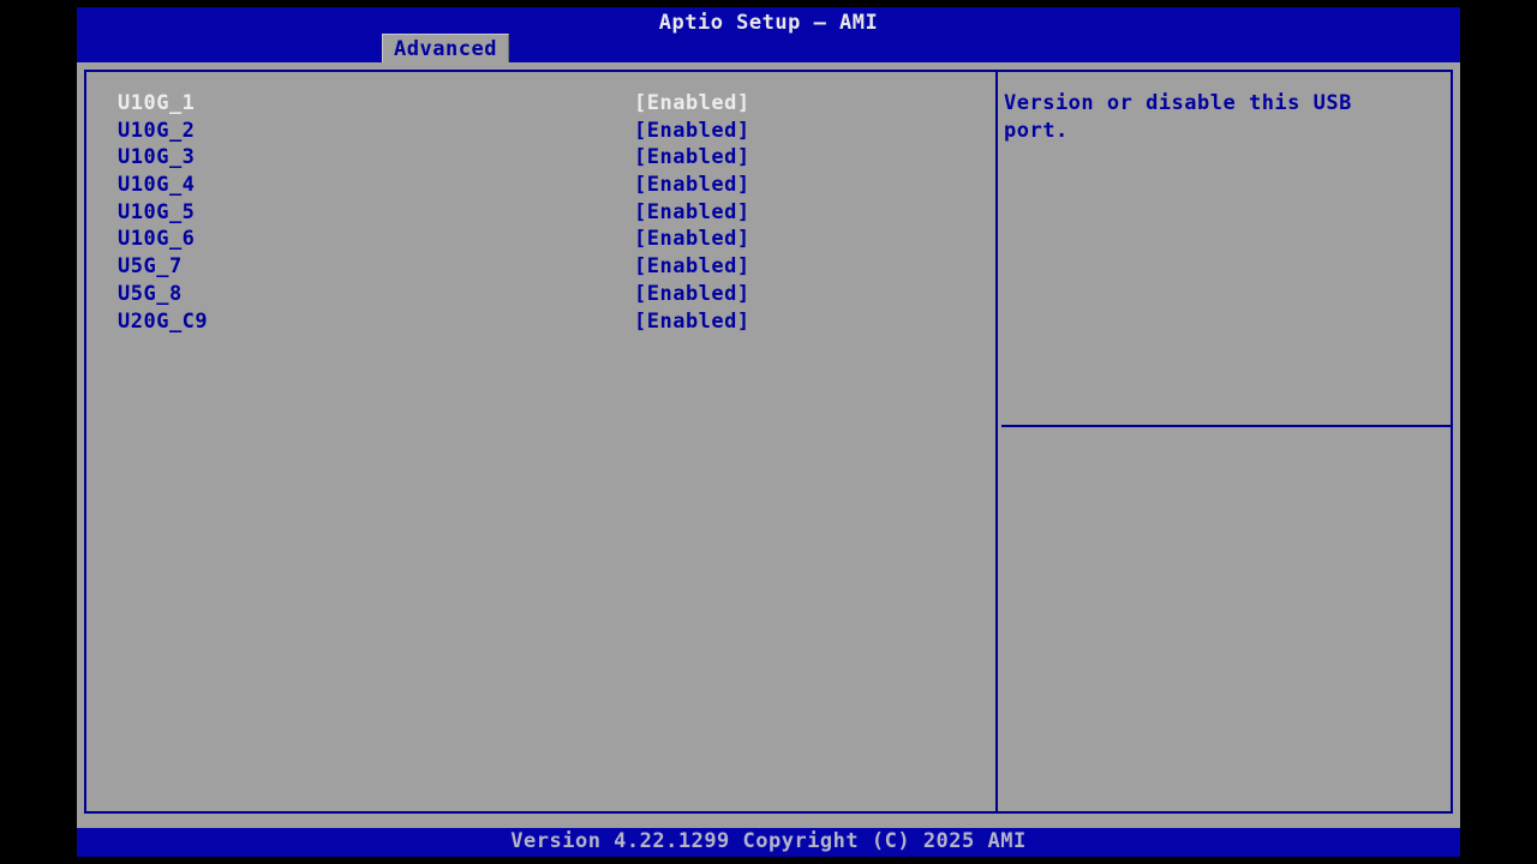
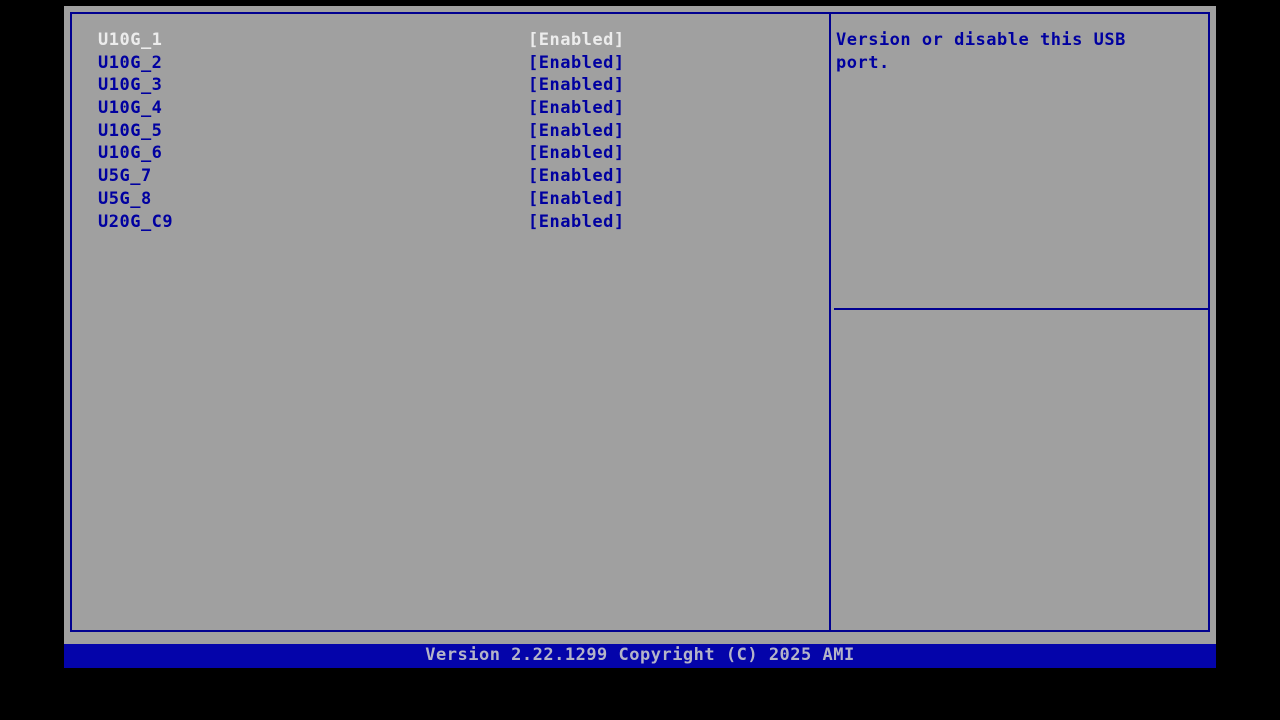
- Aptio Setup – AMI
- Advanced
  U10G_1
  [Enabled]
  U10G_2
  [Enabled]
  U10G_3
  [Enabled]
  U10G_4
  [Enabled]
  U10G_5
  [Enabled]
  U10G_6
  [Enabled]
  U5G_7
  [Enabled]
  U5G_8
  [Enabled]
  U20G_C9
  [Enabled]
  Version or disable this USB port.
- Version 4.22.1299 Copyright (C) 2025 AMI
+ Version 2.22.1299 Copyright (C) 2025 AMI
